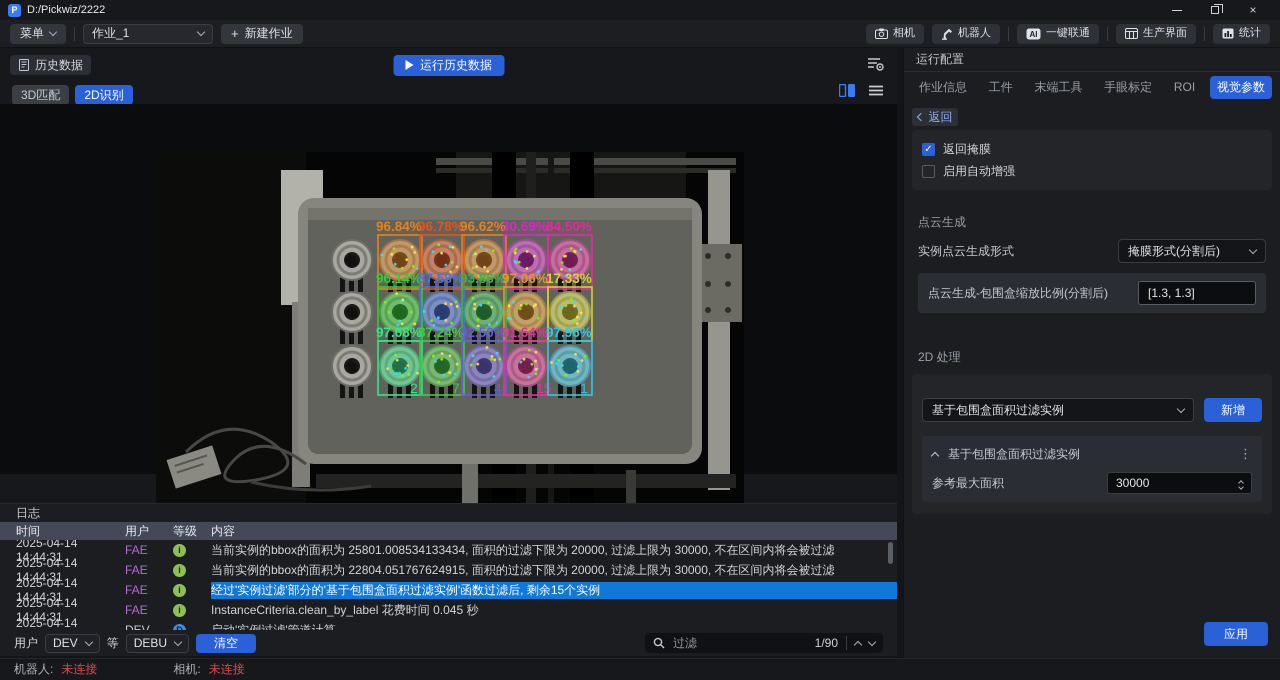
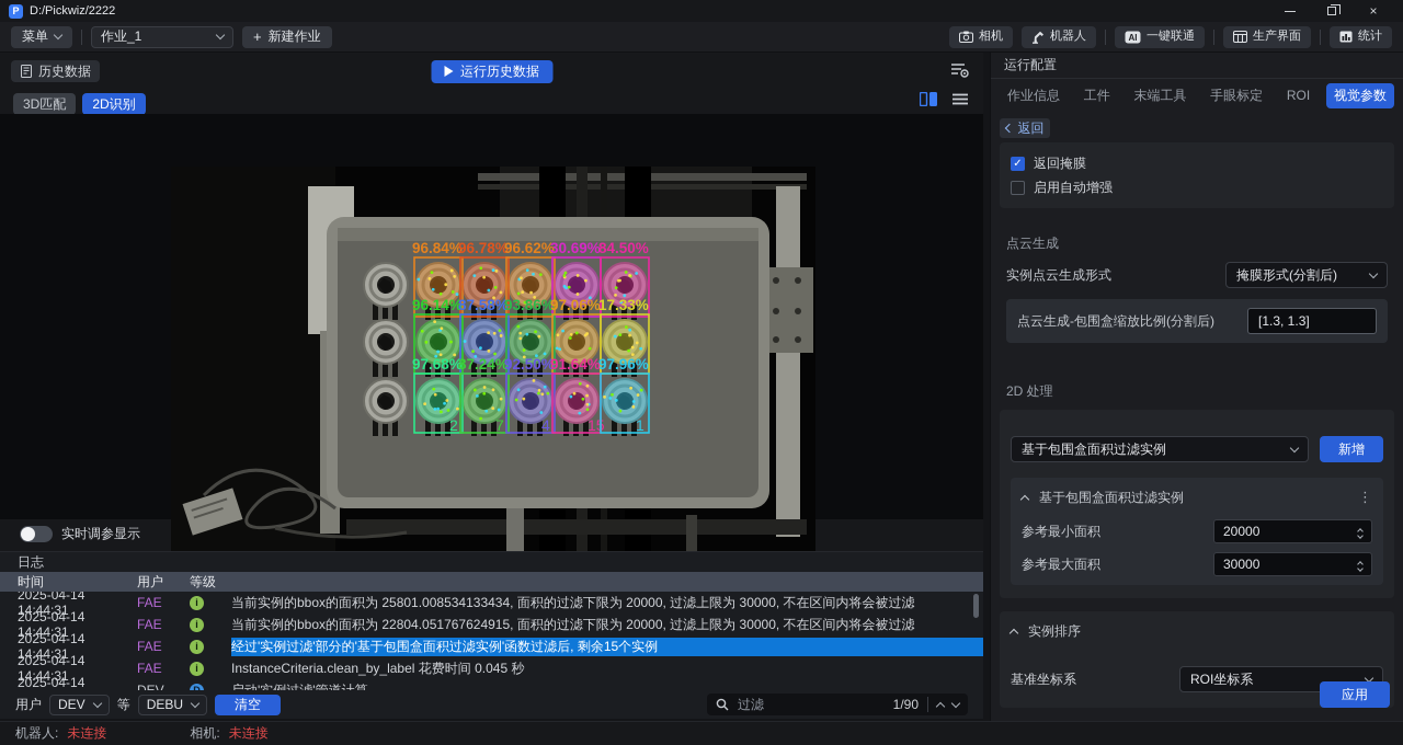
  P
  D:/Pickwiz/2222
  ×
  菜单
  作业_1
  +
  新建作业
  相机
  机器人
  AI
  一键联通
  生产界面
  统计
  历史数据
  运行历史数据
  3D匹配
  2D识别
  96.84%
  96.78%
  96.62%
  30.69%
  84.50%
  96.14%
  87.58%
  93.86%
  97.06%
  17.33%
  97.68%
  2
  87.24%
  7
  92.50%
  4
  91.64%
  97.96%
  1
+ 实时调参显示
  日志
  时间
  用户
  等级
- 内容
  2025-04-14 14:44:31
  FAE
  i
  当前实例的bbox的面积为 25801.008534133434, 面积的过滤下限为 20000, 过滤上限为 30000, 不在区间内将会被过滤
  2025-04-14 14:44:31
  FAE
  i
  当前实例的bbox的面积为 22804.051767624915, 面积的过滤下限为 20000, 过滤上限为 30000, 不在区间内将会被过滤
  2025-04-14 14:44:31
  FAE
  i
  经过'实例过滤'部分的'基于包围盒面积过滤实例'函数过滤后, 剩余15个实例
  2025-04-14 14:44:31
  FAE
  i
  InstanceCriteria.clean_by_label 花费时间 0.045 秒
  用户
  DEV
  等
  DEBU
  清空
  过滤
  1/90
  运行配置
  作业信息
  工件
  末端工具
  手眼标定
  ROI
  视觉参数
  返回
  ✓
  返回掩膜
  启用自动增强
  点云生成
  实例点云生成形式
  掩膜形式(分割后)
  点云生成-包围盒缩放比例(分割后)
  [1.3, 1.3]
  2D 处理
  基于包围盒面积过滤实例
  新增
  基于包围盒面积过滤实例
  ⋮
+ 参考最小面积
+ 20000
  参考最大面积
  30000
+ 实例排序
+ 基准坐标系
+ ROI坐标系
  应用
  机器人:
  未连接
  相机:
  未连接
